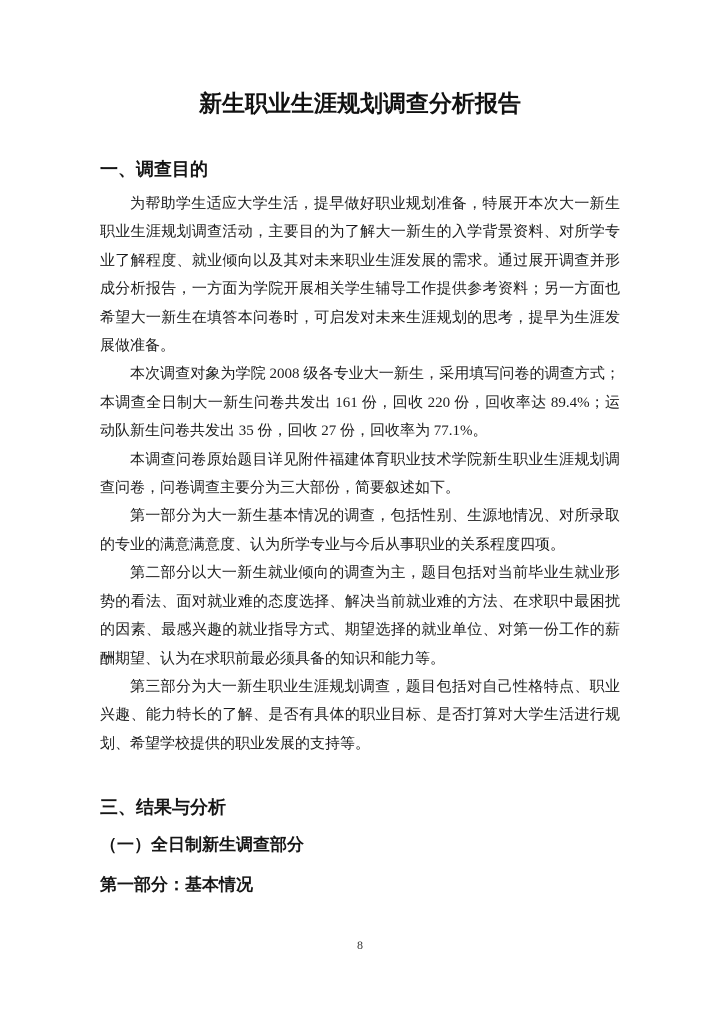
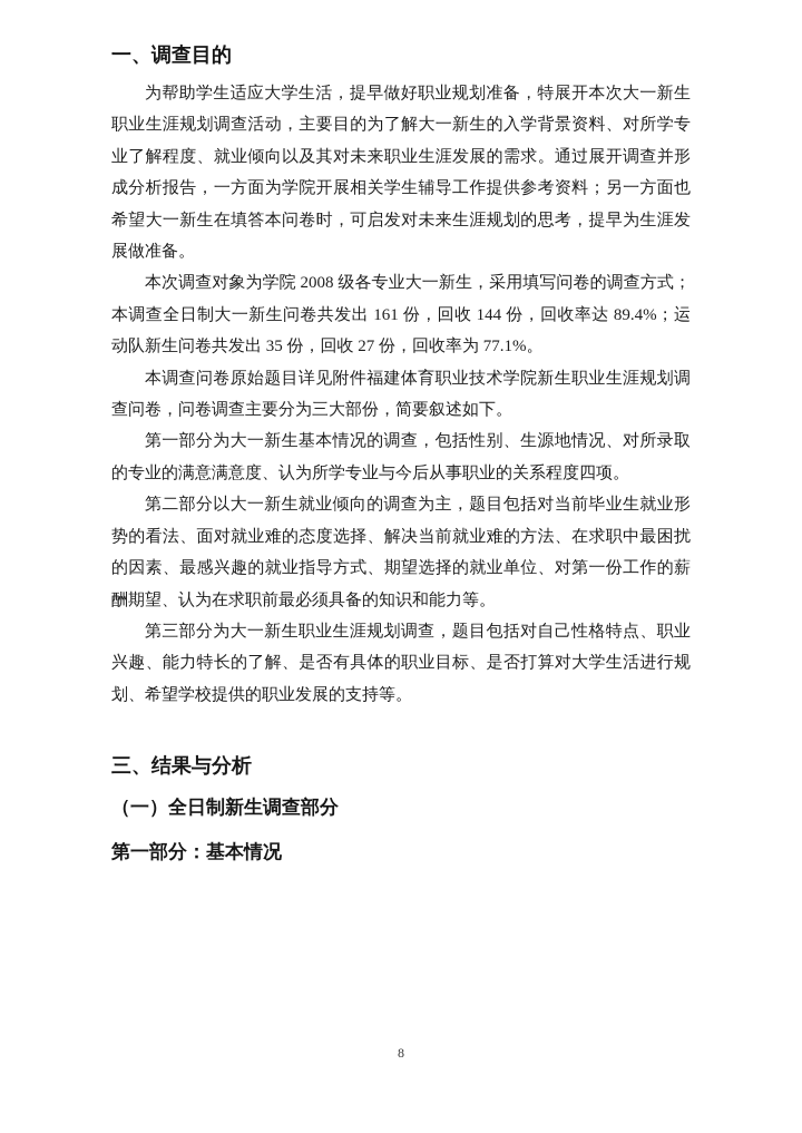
- 新生职业生涯规划调查分析报告
  一、调查目的
  为帮助学生适应大学生活，提早做好职业规划准备，特展开本次大一新生职业生涯规划调查活动，主要目的为了解大一新生的入学背景资料、对所学专业了解程度、就业倾向以及其对未来职业生涯发展的需求。通过展开调查并形成分析报告，一方面为学院开展相关学生辅导工作提供参考资料；另一方面也希望大一新生在填答本问卷时，可启发对未来生涯规划的思考，提早为生涯发展做准备。
- 本次调查对象为学院 2008 级各专业大一新生，采用填写问卷的调查方式；本调查全日制大一新生问卷共发出 161 份，回收 220 份，回收率达 89.4%；运动队新生问卷共发出 35 份，回收 27 份，回收率为 77.1%。
+ 本次调查对象为学院 2008 级各专业大一新生，采用填写问卷的调查方式；本调查全日制大一新生问卷共发出 161 份，回收 144 份，回收率达 89.4%；运动队新生问卷共发出 35 份，回收 27 份，回收率为 77.1%。
  本调查问卷原始题目详见附件福建体育职业技术学院新生职业生涯规划调查问卷，问卷调查主要分为三大部份，简要叙述如下。
  第一部分为大一新生基本情况的调查，包括性别、生源地情况、对所录取的专业的满意满意度、认为所学专业与今后从事职业的关系程度四项。
  第二部分以大一新生就业倾向的调查为主，题目包括对当前毕业生就业形势的看法、面对就业难的态度选择、解决当前就业难的方法、在求职中最困扰的因素、最感兴趣的就业指导方式、期望选择的就业单位、对第一份工作的薪酬期望、认为在求职前最必须具备的知识和能力等。
  第三部分为大一新生职业生涯规划调查，题目包括对自己性格特点、职业兴趣、能力特长的了解、是否有具体的职业目标、是否打算对大学生活进行规划、希望学校提供的职业发展的支持等。
  三、结果与分析
  （一）全日制新生调查部分
  第一部分：基本情况
  8
